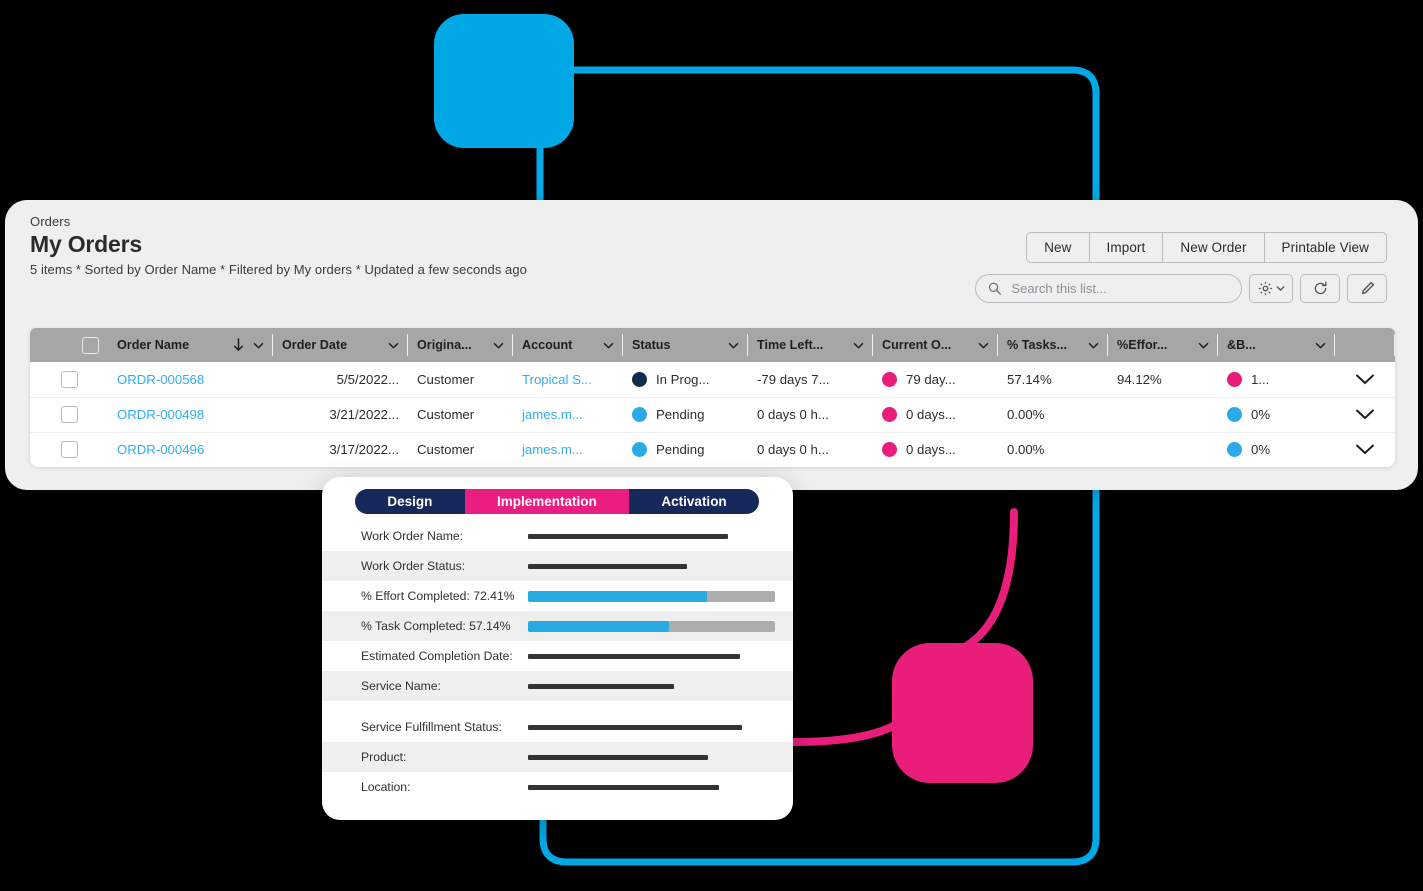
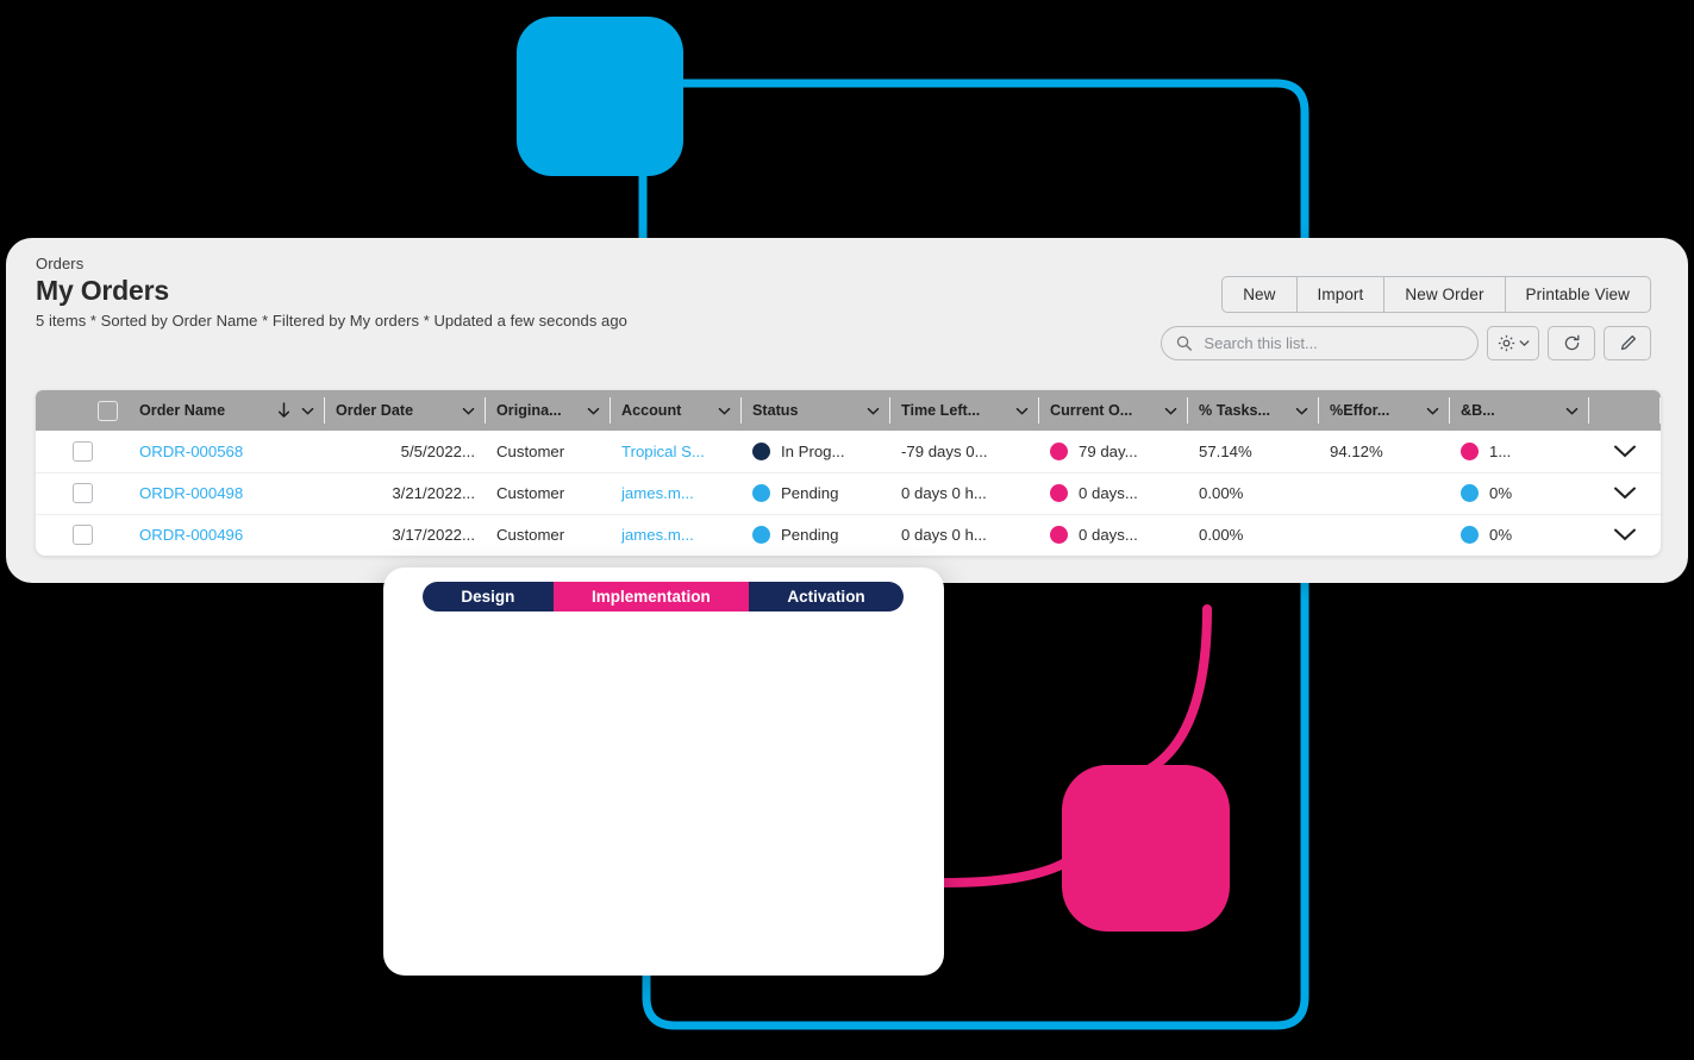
  Orders
  My Orders
  5 items * Sorted by Order Name * Filtered by My orders * Updated a few seconds ago
  New
  Import
  New Order
  Printable View
  Search this list...
  	Order Name	Order Date	Origina...	Account	Status	Time Left...	Current O...	% Tasks...	%Effor...	&B...
- 	ORDR-000568	5/5/2022...	Customer	Tropical S...	In Prog...	-79 days 7...	79 day...	57.14%	94.12%	1...
+ 	ORDR-000568	5/5/2022...	Customer	Tropical S...	In Prog...	-79 days 0...	79 day...	57.14%	94.12%	1...
  	ORDR-000498	3/21/2022...	Customer	james.m...	Pending	0 days 0 h...	0 days...	0.00%		0%
  	ORDR-000496	3/17/2022...	Customer	james.m...	Pending	0 days 0 h...	0 days...	0.00%		0%
  Design
  Implementation
  Activation
- Work Order Name:
- Work Order Status:
- % Effort Completed: 72.41%
- % Task Completed: 57.14%
- Estimated Completion Date:
- Service Name:
- Service Fulfillment Status:
- Product:
- Location:
